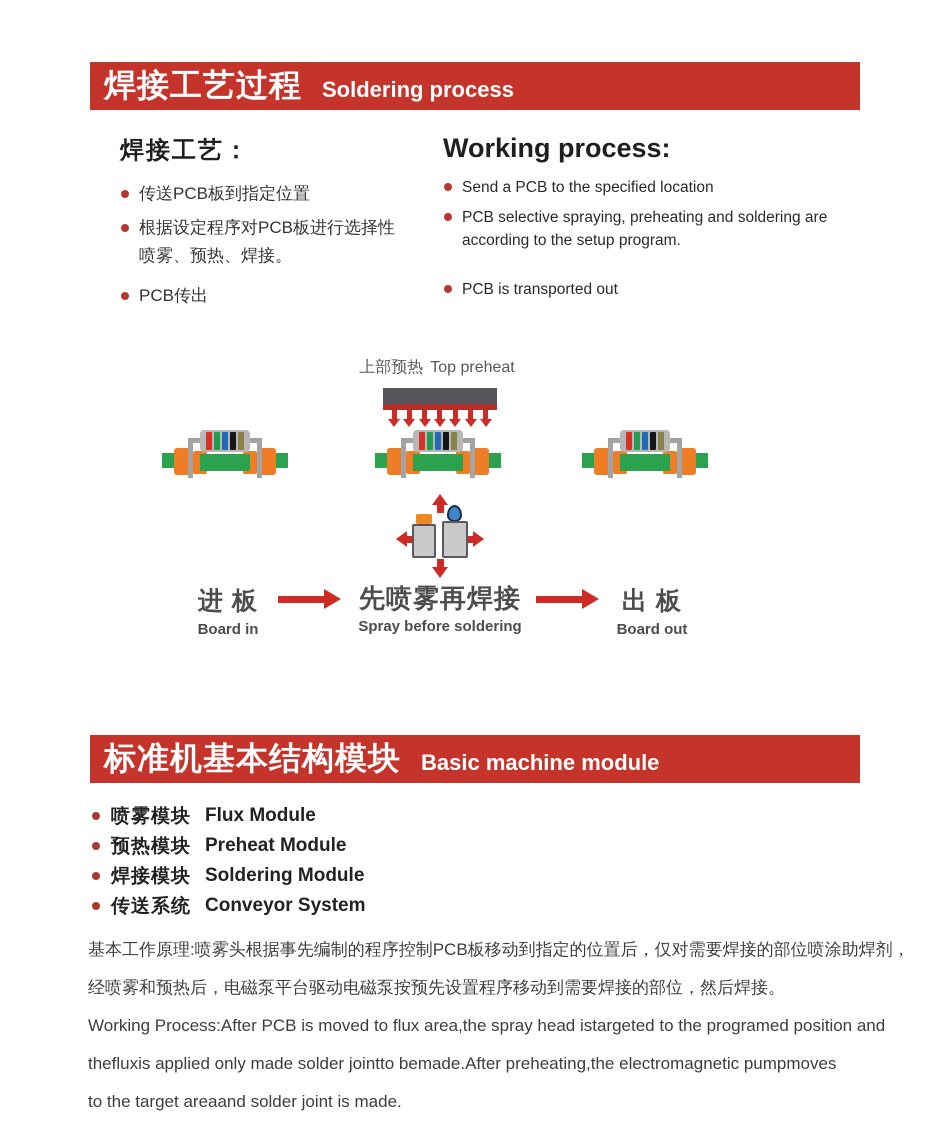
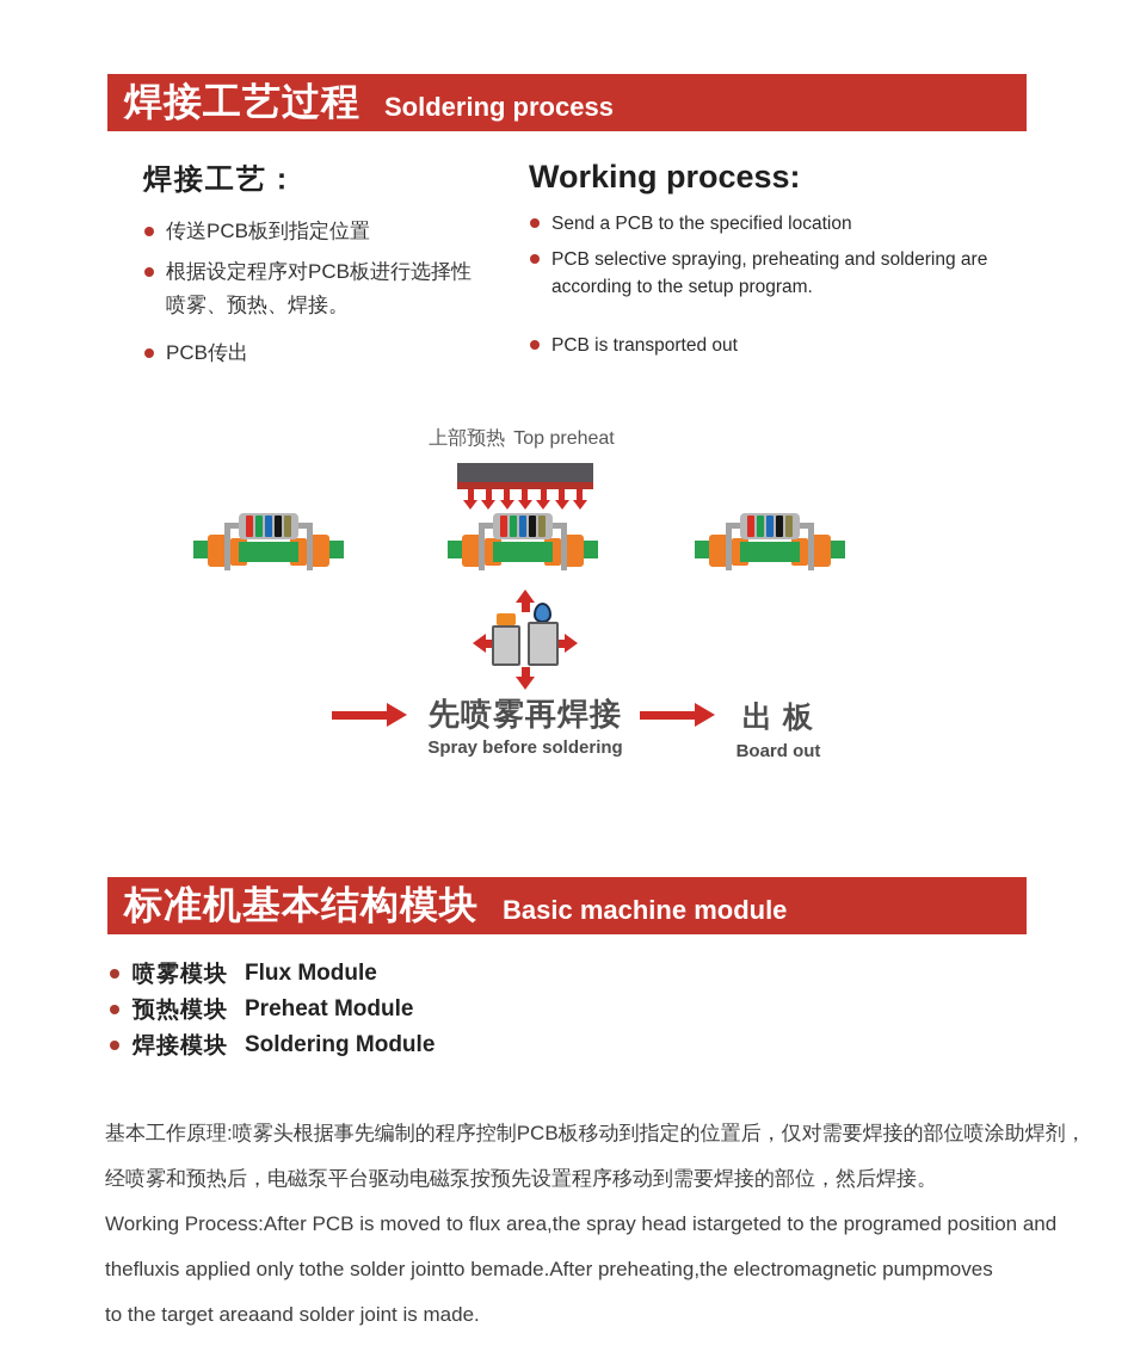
  焊接工艺过程
  Soldering process
  焊接工艺：
  传送PCB板到指定位置
  根据设定程序对PCB板进行选择性
  喷雾、预热、焊接。
  PCB传出
  Working process:
  Send a PCB to the specified location
  PCB selective spraying, preheating and soldering are
  according to the setup program.
  PCB is transported out
  上部预热 Top preheat
- 进 板
- Board in
  先喷雾再焊接
  Spray before soldering
  出 板
  Board out
  标准机基本结构模块
  Basic machine module
  喷雾模块
  Flux Module
  预热模块
  Preheat Module
  焊接模块
  Soldering Module
- 传送系统
- Conveyor System
  基本工作原理:喷雾头根据事先编制的程序控制PCB板移动到指定的位置后，仅对需要焊接的部位喷涂助焊剂，
  经喷雾和预热后，电磁泵平台驱动电磁泵按预先设置程序移动到需要焊接的部位，然后焊接。
  Working Process:After PCB is moved to flux area,the spray head istargeted to the programed position and
- thefluxis applied only made solder jointto bemade.After preheating,the electromagnetic pumpmoves
+ thefluxis applied only tothe solder jointto bemade.After preheating,the electromagnetic pumpmoves
  to the target areaand solder joint is made.
